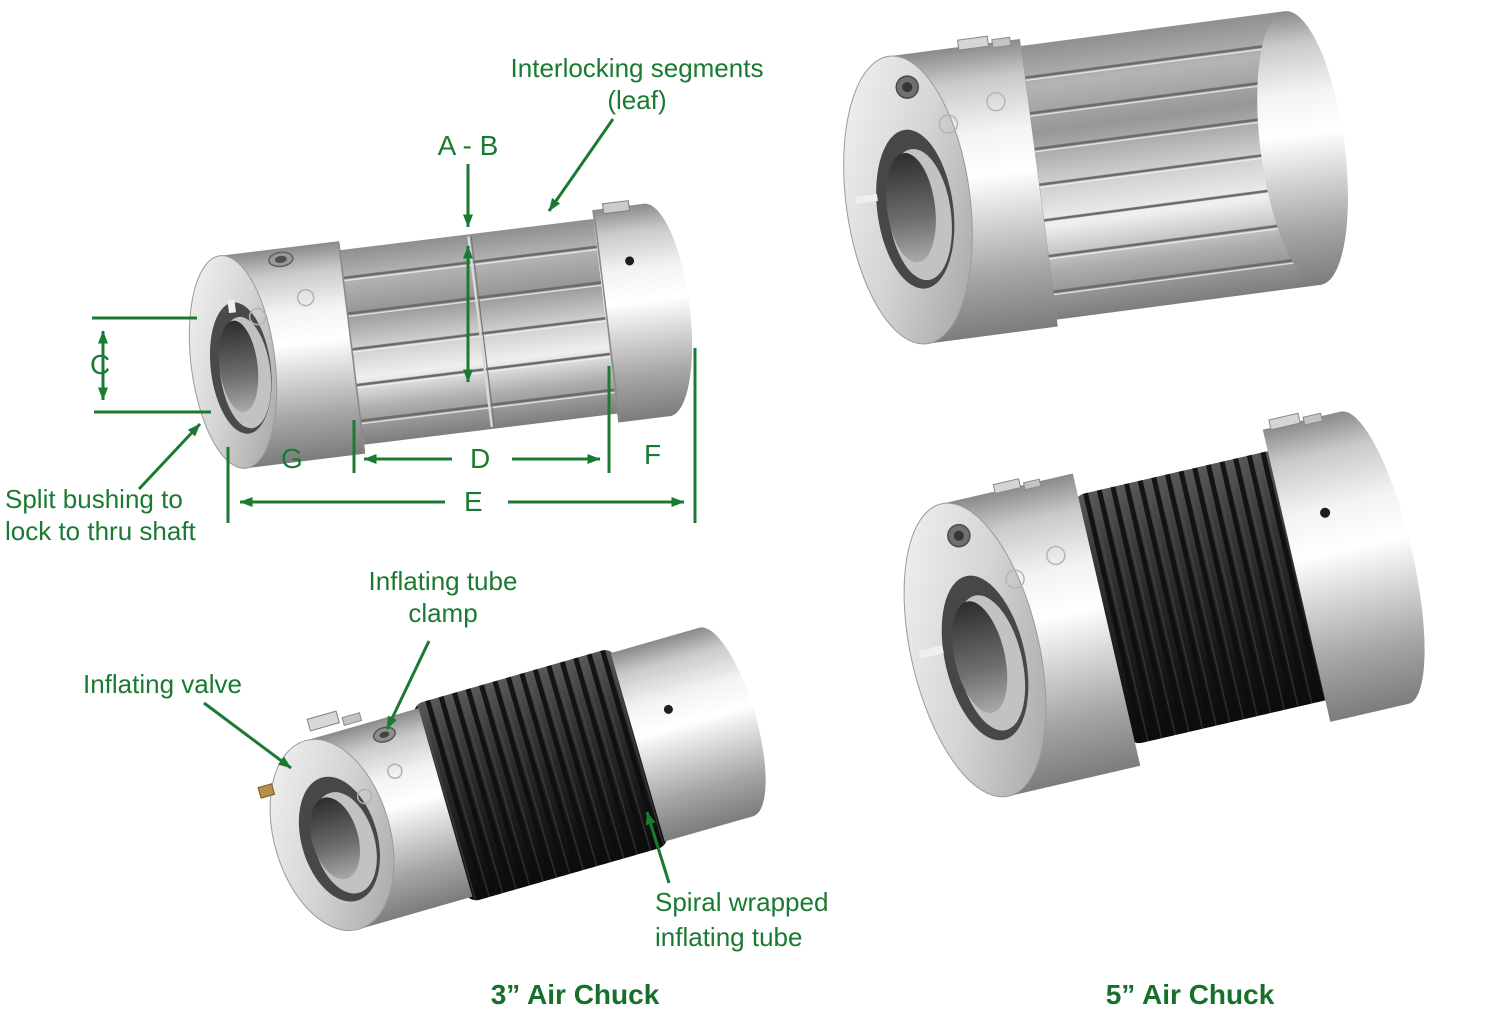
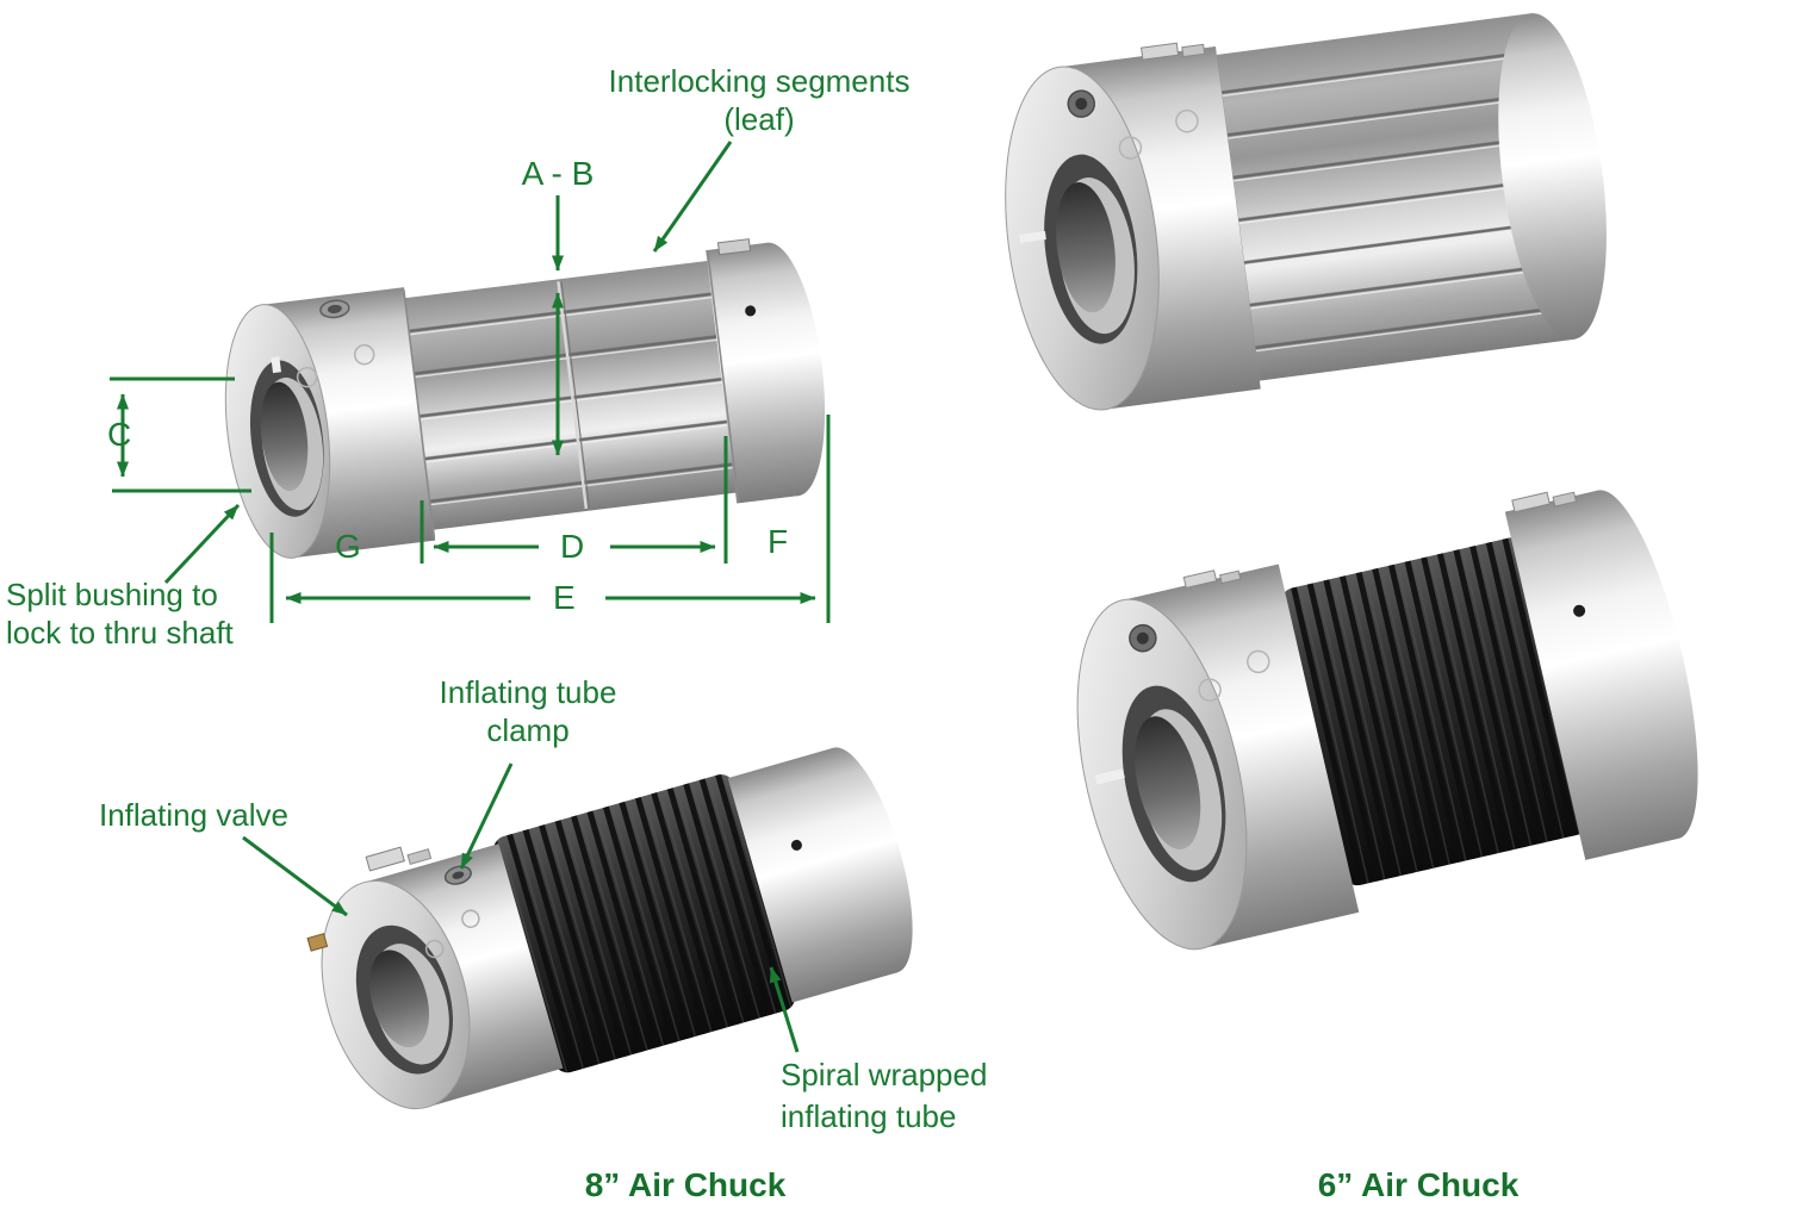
  Interlocking segments
  (leaf)
  A - B
  C
  G
  D
  F
  E
  Split bushing to
  lock to thru shaft
  Inflating tube
  clamp
  Inflating valve
  Spiral wrapped
  inflating tube
- 3” Air Chuck
+ 8” Air Chuck
- 5” Air Chuck
+ 6” Air Chuck
